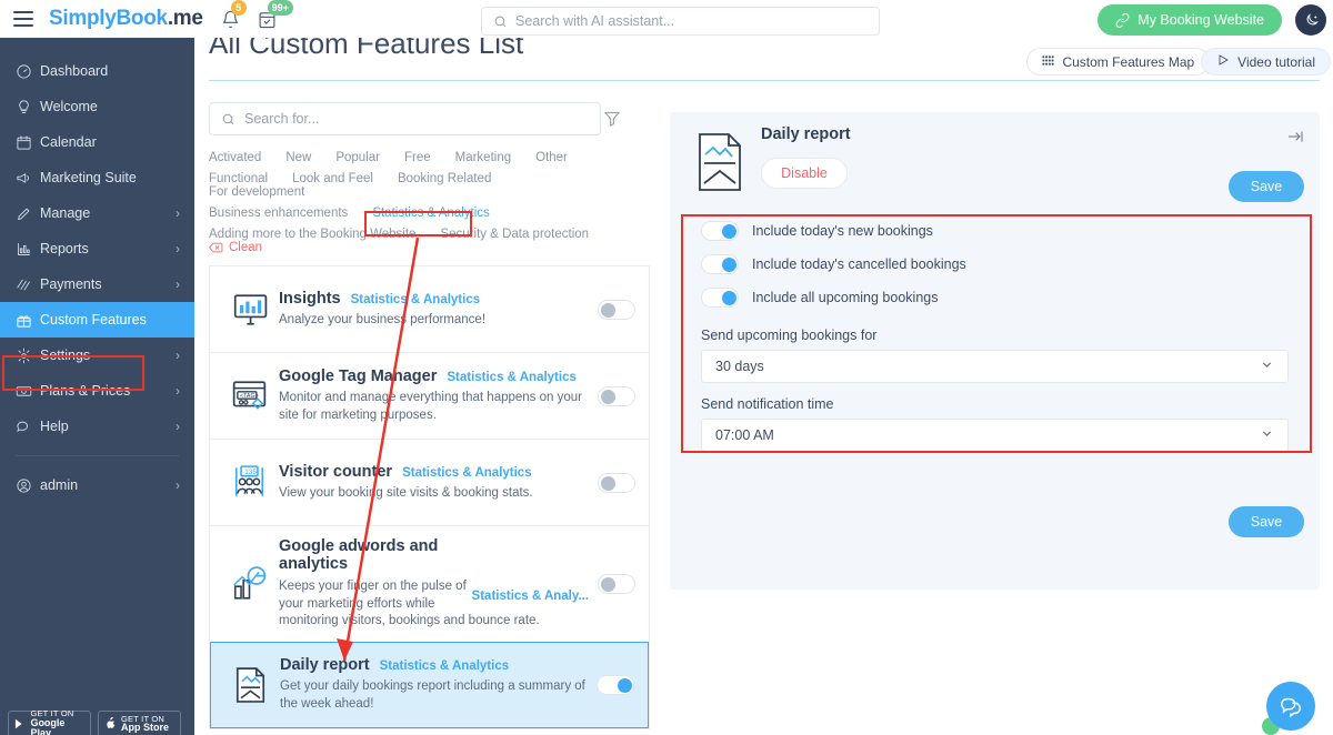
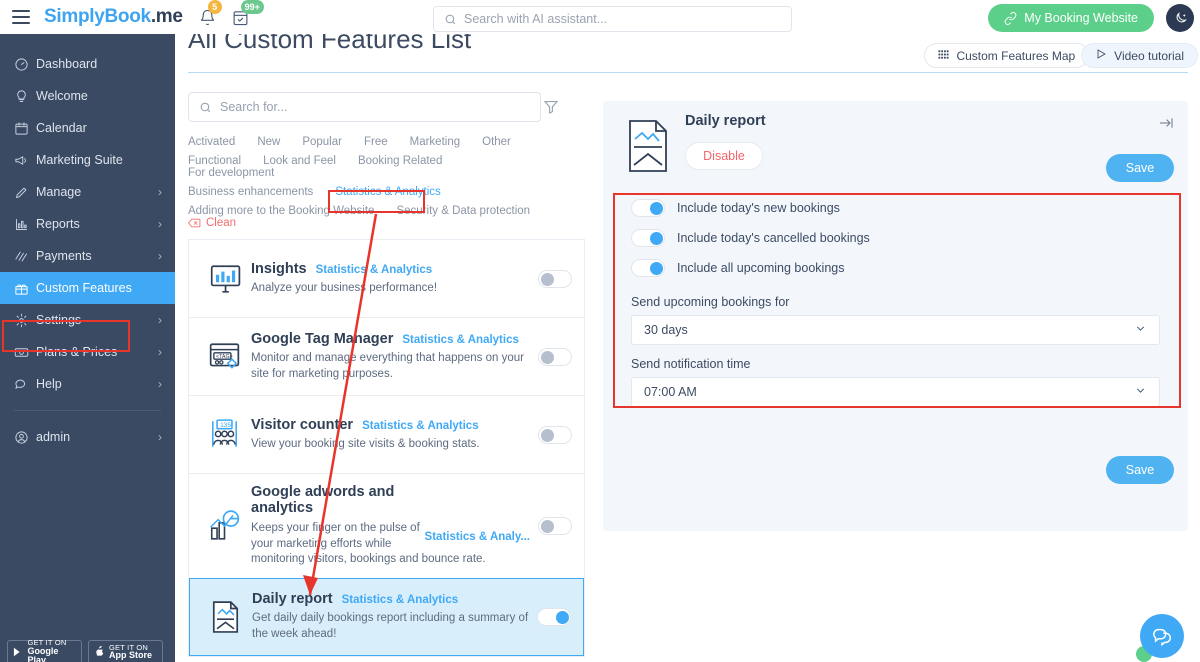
  SimplyBook.me
  5
  99+
  Search with AI assistant...
  My Booking Website
  Dashboard
  Welcome
  Calendar
  Marketing Suite
  Manage
  ›
  Reports
  ›
  Payments
  ›
  Custom Features
  Settings
  ›
  Plans & Prices
  ›
  Help
  ›
  admin
  ›
  GET IT ON
  Google Play
  GET IT ON
  App Store
  All Custom Features List
  Custom Features Map
  Video tutorial
  Search for...
  Activated
  New
  Popular
  Free
  Marketing
  Other
  Functional
  Look and Feel
  Booking Related
  For development
  Business enhancements
  Statistics & Analytics
  Adding more to the Booking Website
  Security & Data protection
  Clean
  Insights
  Statistics & Analytics
  Analyze your busines performance!
  Google Tag Manager
  Statistics & Analytics
  Monitor and manage everything that happens on your site for marketing purposes.
  Visitor counter
  Statistics & Analytics
  View your bookig site visits & booking stats.
  Google adords and analytics
  Statistics & Analy...
  Keeps your figer on the pulse of your marketing efforts while monitoring visitors, bookings and bounce rate.
  Daily report
  Statistics & Analytics
- Get your daily bookings report including a summary of the week ahead!
+ Get daily daily bookings report including a summary of the week ahead!
  Daily report
  Disable
  Save
  Include today's new bookings
  Include today's cancelled bookings
  Include all upcoming bookings
  Send upcoming bookings for
  30 days
  Send notification time
  07:00 AM
  Save
